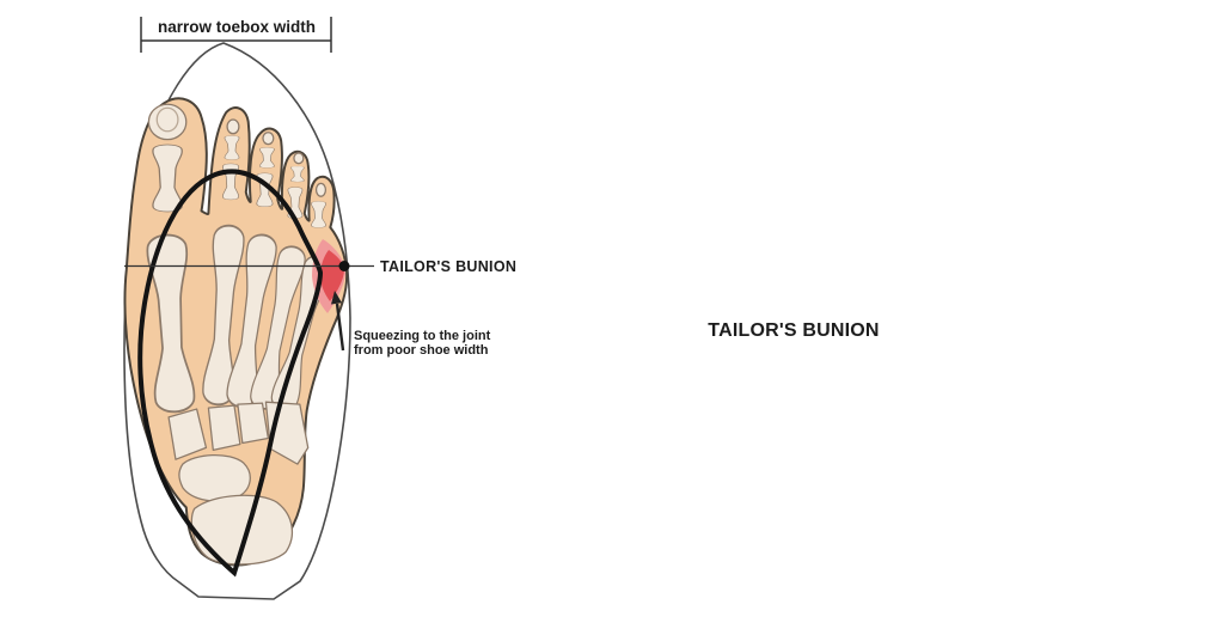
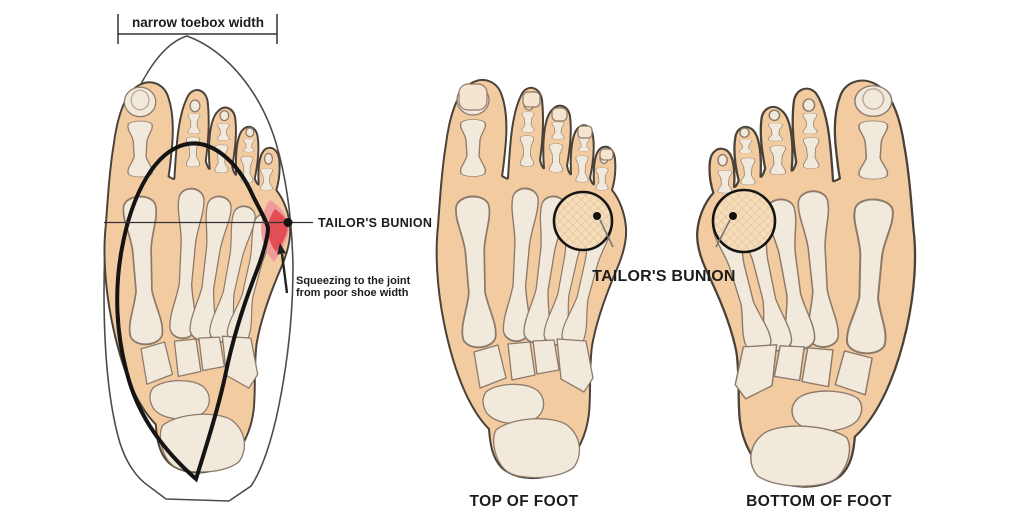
  TAILOR'S BUNION
  Squeezing to the joint
  from poor shoe width
  narrow toebox width
+ TOP OF FOOT
+ BOTTOM OF FOOT
  TAILOR'S BUNION
